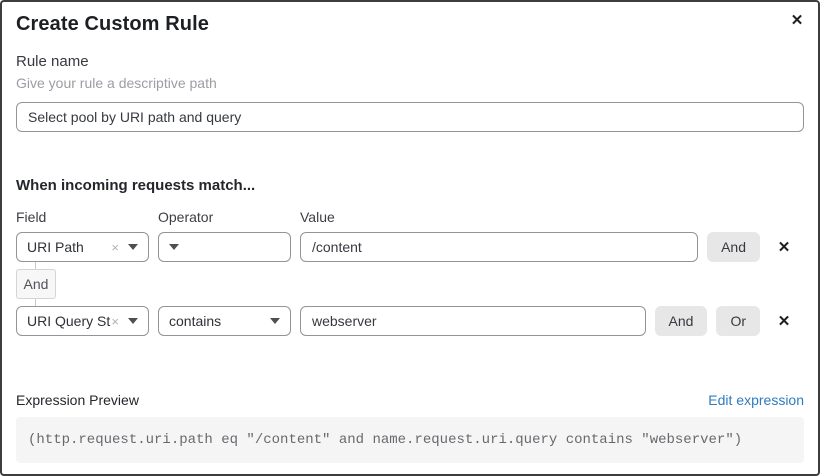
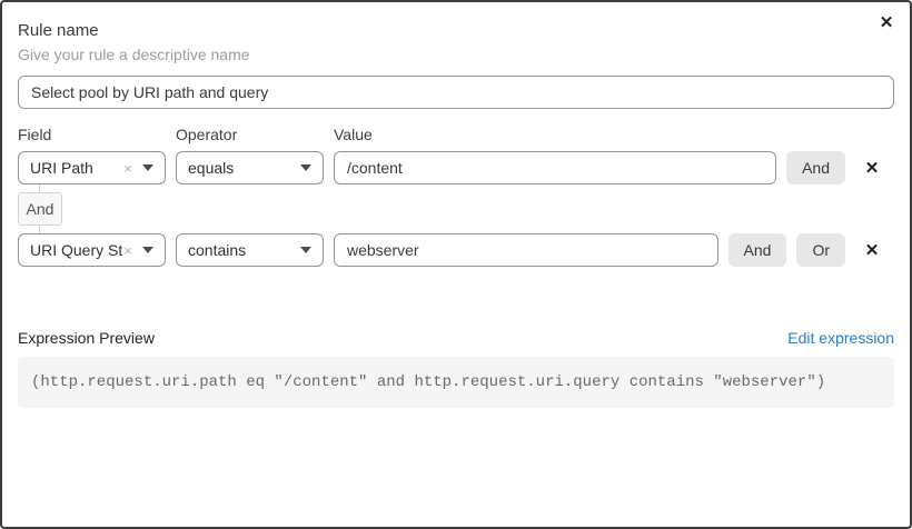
- Create Custom Rule
  ✕
  Rule name
- Give your rule a descriptive path
+ Give your rule a descriptive name
  Select pool by URI path and query
- When incoming requests match...
  Field
  Operator
  Value
  URI Path
  ×
+ equals
  /content
  And
  ✕
  And
  URI Query St
  ×
  contains
  webserver
  And
  Or
  ✕
  Expression Preview
  Edit expression
- (http.request.uri.path eq "/content" and name.request.uri.query contains "webserver")
+ (http.request.uri.path eq "/content" and http.request.uri.query contains "webserver")
